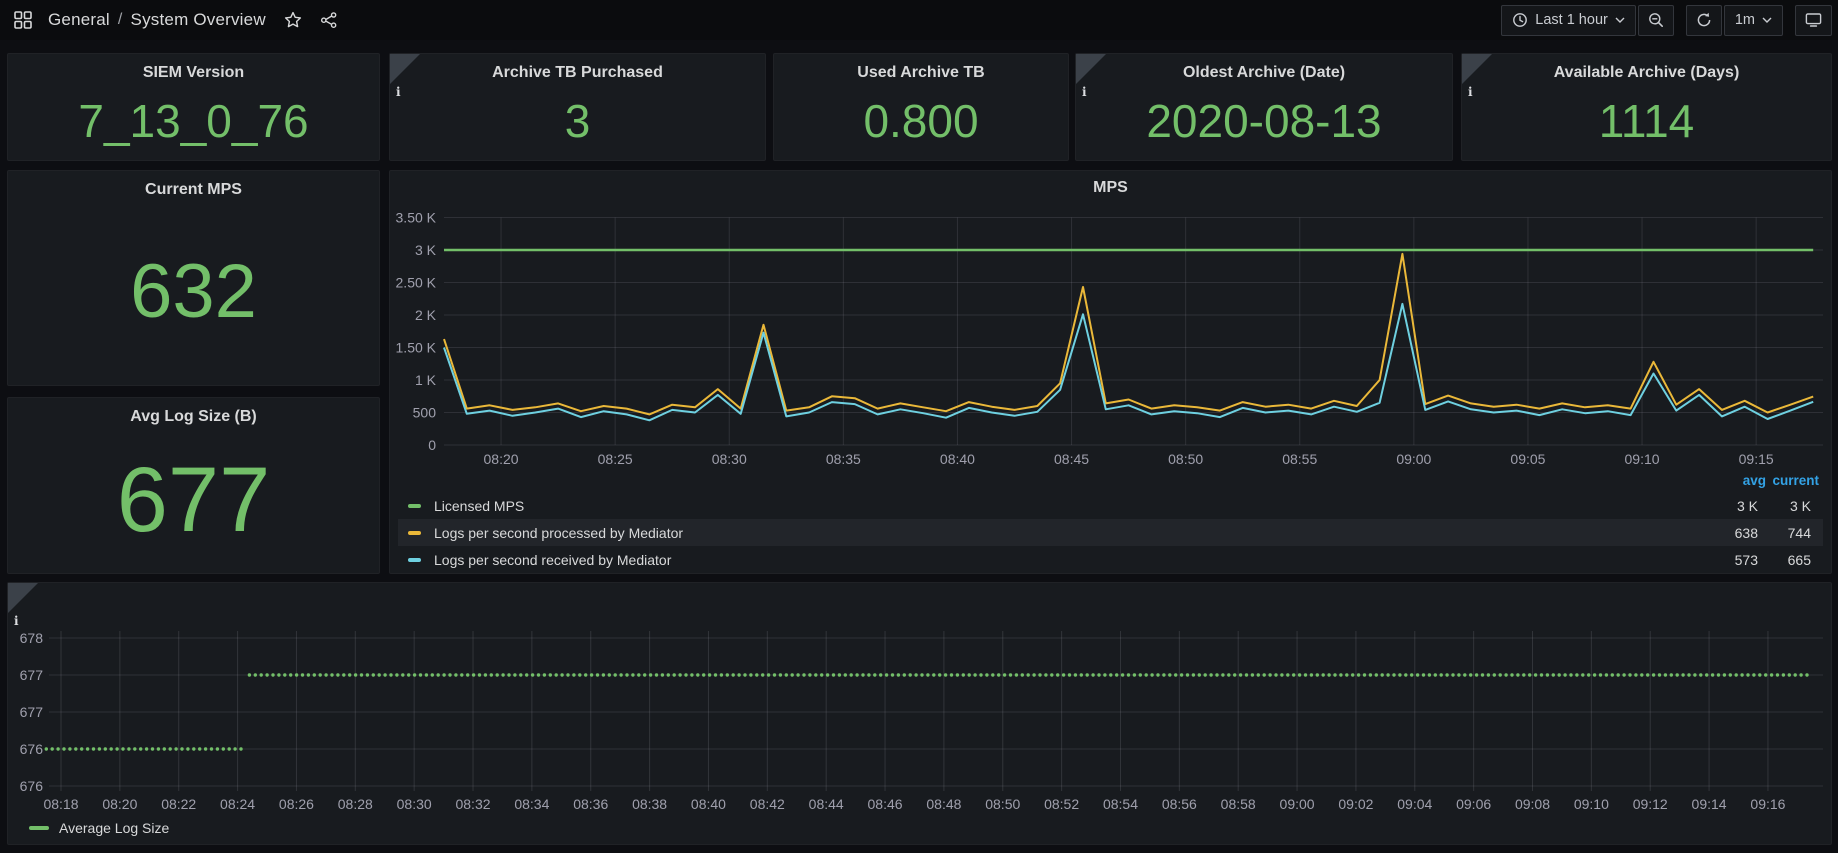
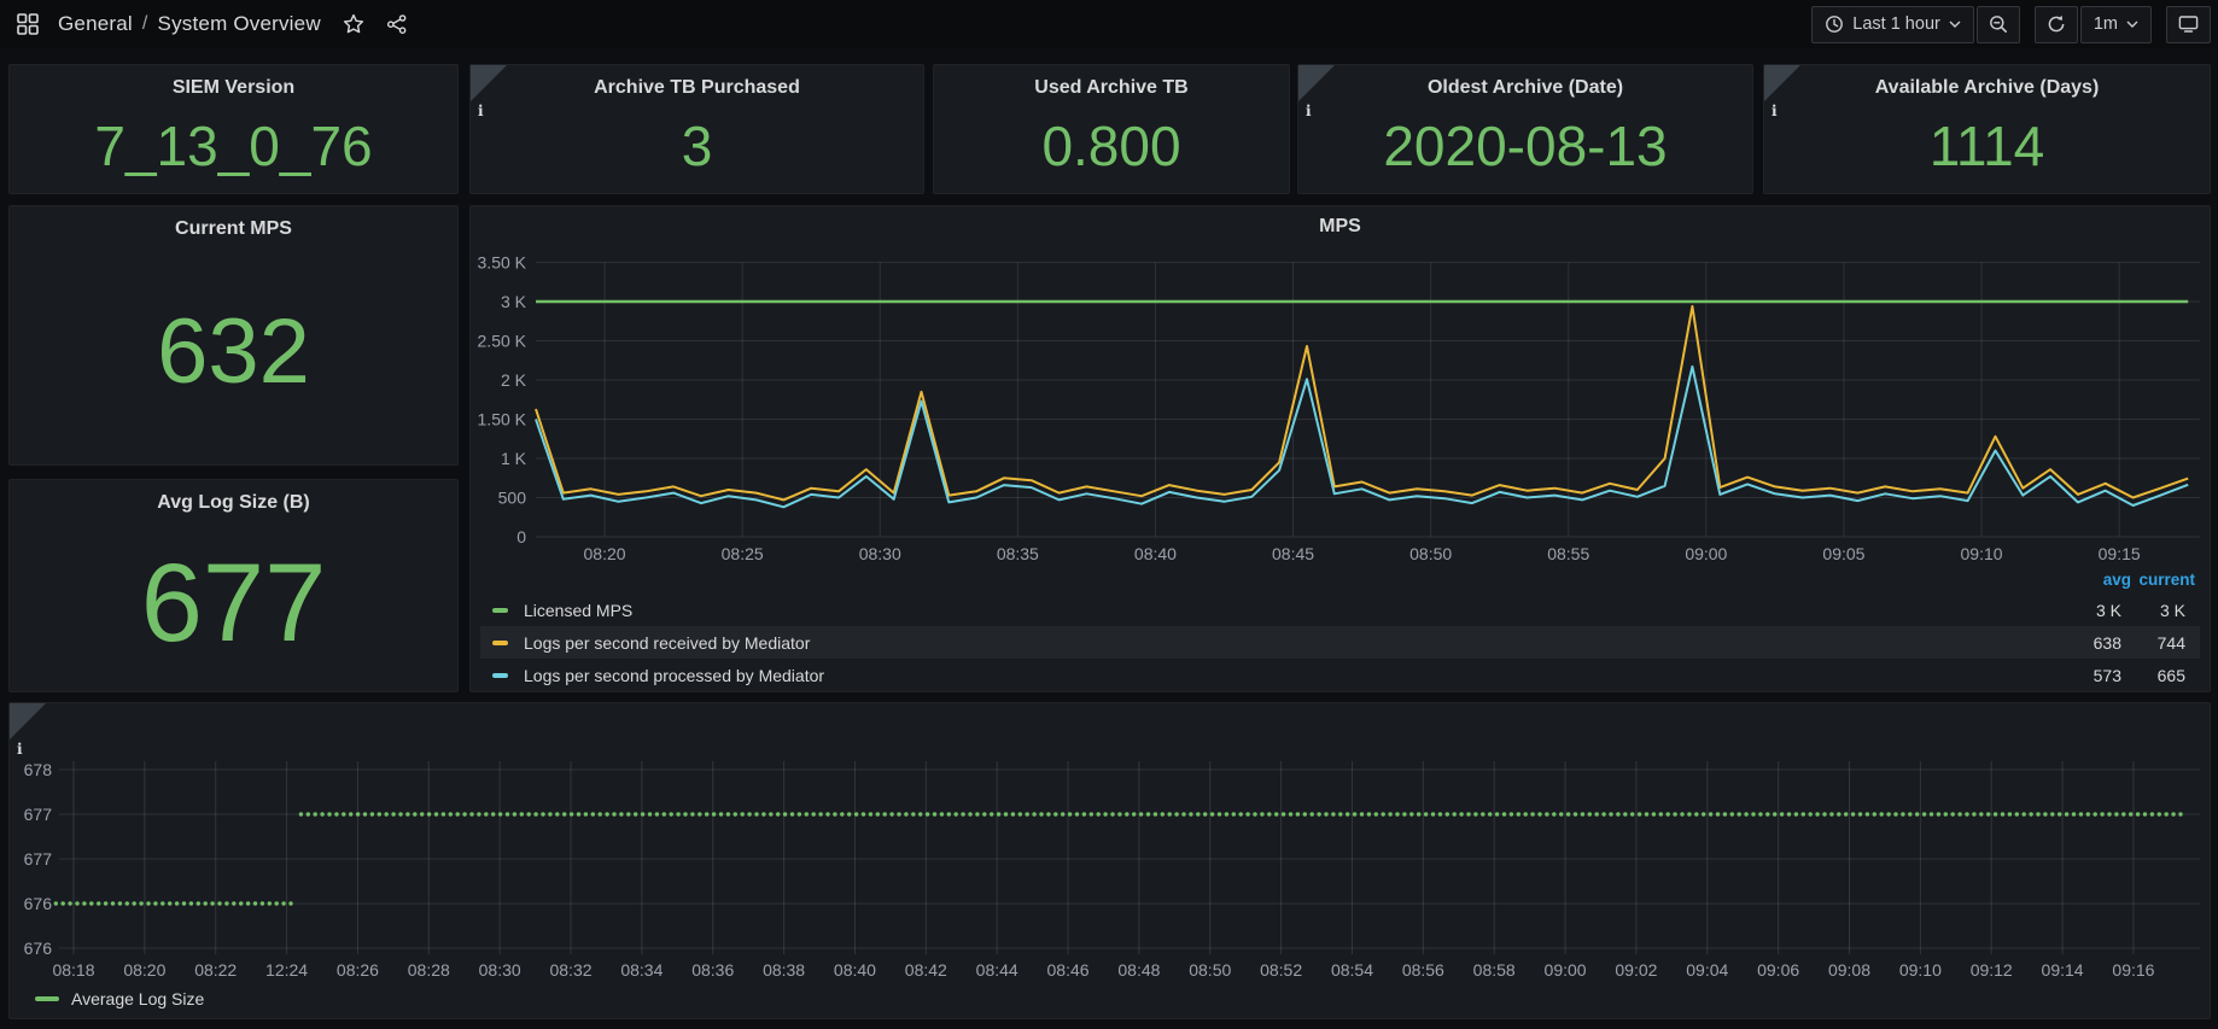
  General
  /
  System Overview
  Last 1 hour
  1m
  SIEM Version
  7_13_0_76
  i
  Archive TB Purchased
  3
  Used Archive TB
  0.800
  i
  Oldest Archive (Date)
  2020-08-13
  i
  Available Archive (Days)
  1114
  Current MPS
  632
  Avg Log Size (B)
  677
  MPS
  0
  500
  1 K
  1.50 K
  2 K
  2.50 K
  3 K
  3.50 K
  08:20
  08:25
  08:30
  08:35
  08:40
  08:45
  08:50
  08:55
  09:00
  09:05
  09:10
  09:15
  avg
  current
  Licensed MPS
  3 K
  3 K
- Logs per second processed by Mediator
+ Logs per second received by Mediator
  638
  744
- Logs per second received by Mediator
+ Logs per second processed by Mediator
  573
  665
  i
  678
  677
  677
  676
  676
  08:18
  08:20
  08:22
- 08:24
+ 12:24
  08:26
  08:28
  08:30
  08:32
  08:34
  08:36
  08:38
  08:40
  08:42
  08:44
  08:46
  08:48
  08:50
  08:52
  08:54
  08:56
  08:58
  09:00
  09:02
  09:04
  09:06
  09:08
  09:10
  09:12
  09:14
  09:16
  Average Log Size
